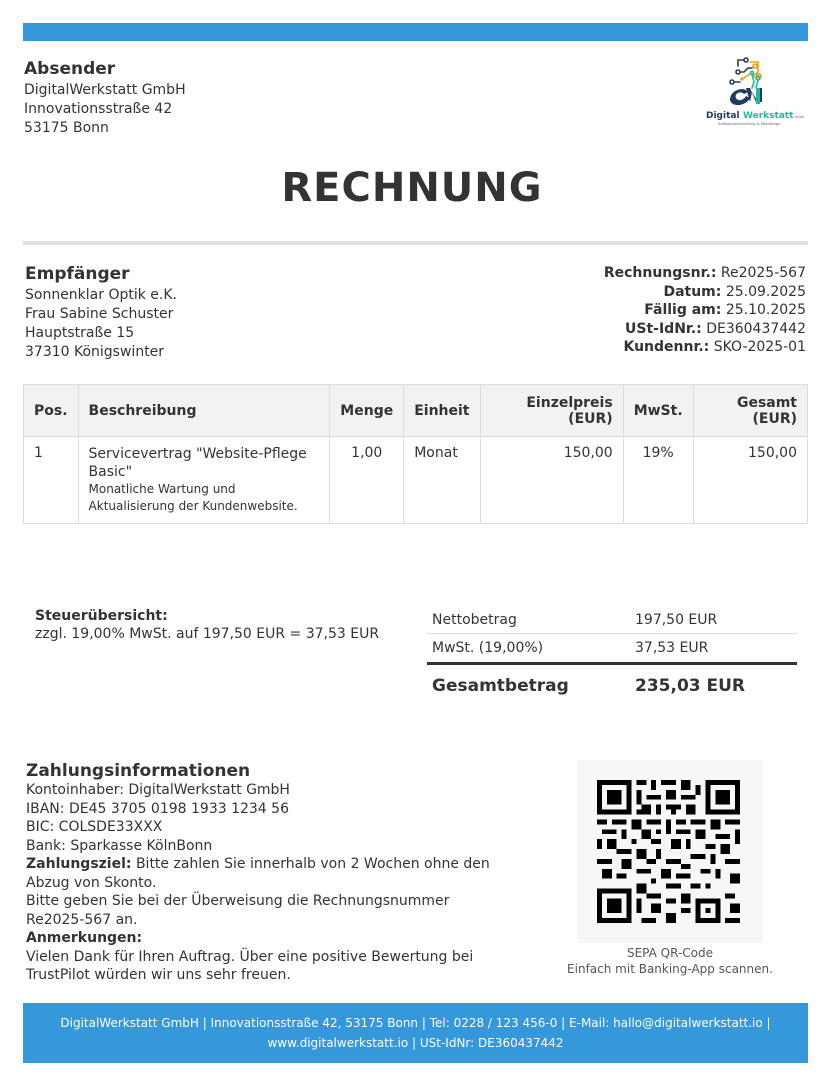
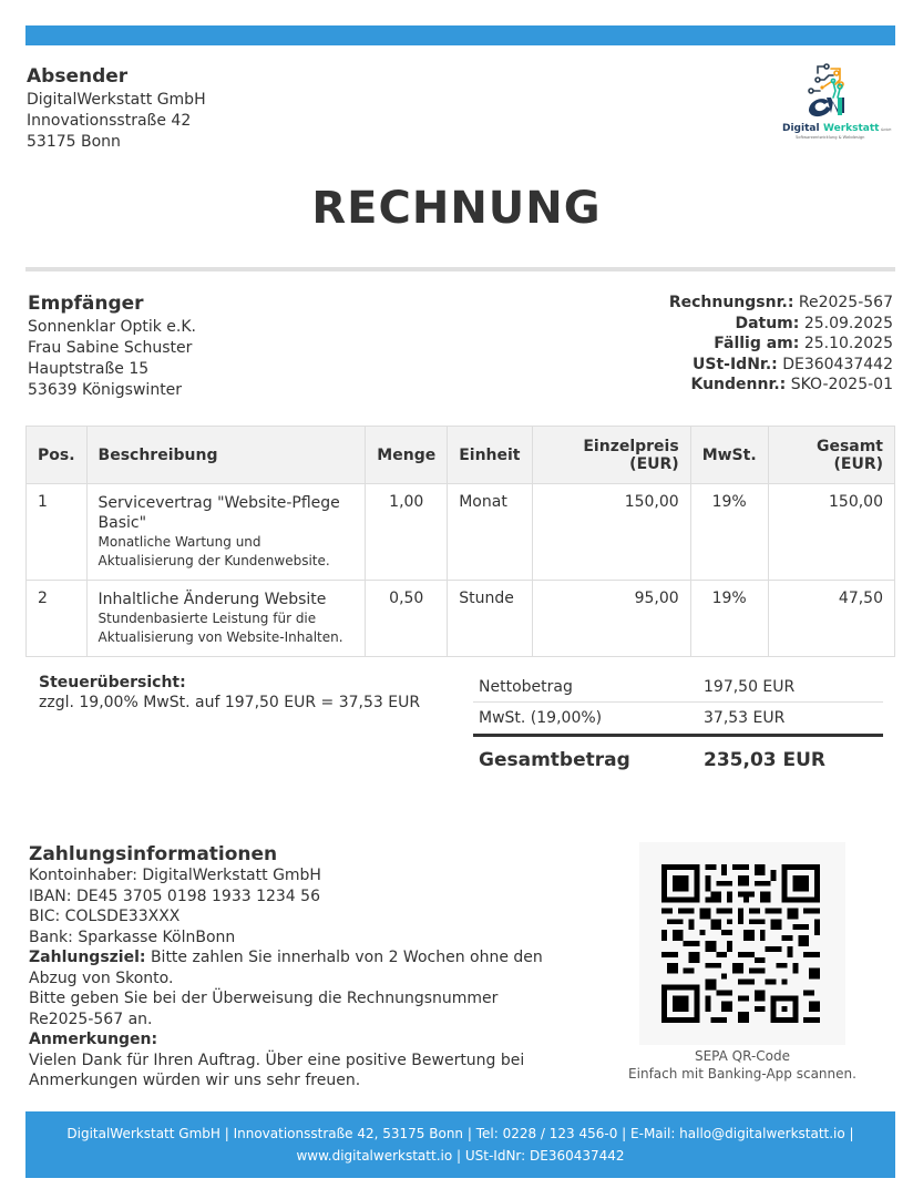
  Absender
  DigitalWerkstatt GmbH
  Innovationsstraße 42
  53175 Bonn
  Digital
  Werkstatt
  RECHNUNG
  Empfänger
  Sonnenklar Optik e.K.
  Frau Sabine Schuster
  Hauptstraße 15
- 37310 Königswinter
+ 53639 Königswinter
  Rechnungsnr.: Re2025-567
  Datum: 25.09.2025
  Fällig am: 25.10.2025
  USt-IdNr.: DE360437442
  Kundennr.: SKO-2025-01
  Pos.	Beschreibung	Menge	Einheit	Einzelpreis(EUR)	MwSt.	Gesamt(EUR)
  1	Servicevertrag "Website-Pflege Basic" Monatliche Wartung und Aktualisierung der Kundenwebsite.	1,00	Monat	150,00	19%	150,00
+ 2	Inhaltliche Änderung Website Stundenbasierte Leistung für die Aktualisierung von Website-Inhalten.	0,50	Stunde	95,00	19%	47,50
  Steuerübersicht:
  zzgl. 19,00% MwSt. auf 197,50 EUR = 37,53 EUR
  Nettobetrag
  197,50 EUR
  MwSt. (19,00%)
  37,53 EUR
  Gesamtbetrag
  235,03 EUR
  Zahlungsinformationen
  Kontoinhaber: DigitalWerkstatt GmbH
  IBAN: DE45 3705 0198 1933 1234 56
  BIC: COLSDE33XXX
  Bank: Sparkasse KölnBonn
  Zahlungsziel: Bitte zahlen Sie innerhalb von 2 Wochen ohne den Abzug von Skonto.
  Bitte geben Sie bei der Überweisung die Rechnungsnummer Re2025-567 an.
  Anmerkungen:
- Vielen Dank für Ihren Auftrag. Über eine positive Bewertung bei TrustPilot würden wir uns sehr freuen.
+ Vielen Dank für Ihren Auftrag. Über eine positive Bewertung bei Anmerkungen würden wir uns sehr freuen.
  SEPA QR-Code
  Einfach mit Banking-App scannen.
  DigitalWerkstatt GmbH | Innovationsstraße 42, 53175 Bonn | Tel: 0228 / 123 456-0 | E-Mail: hallo@digitalwerkstatt.io |
  www.digitalwerkstatt.io | USt-IdNr: DE360437442
